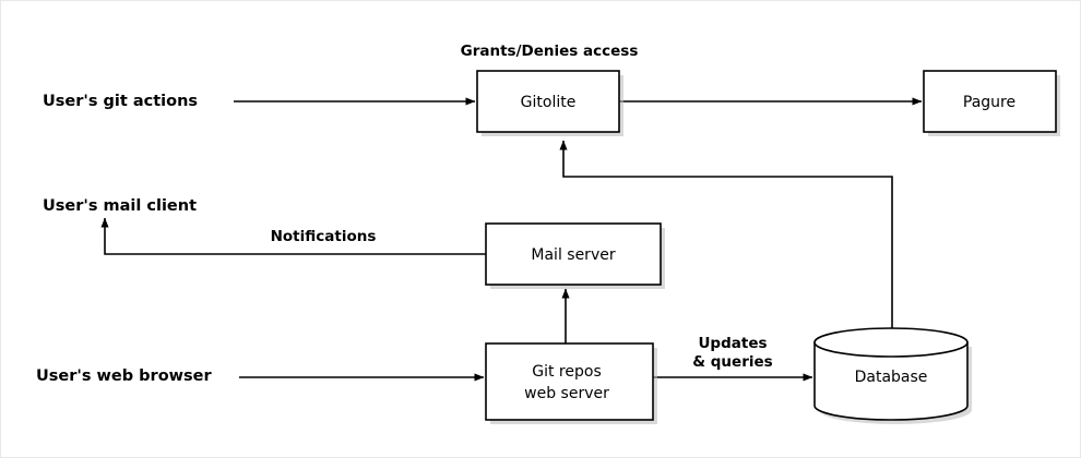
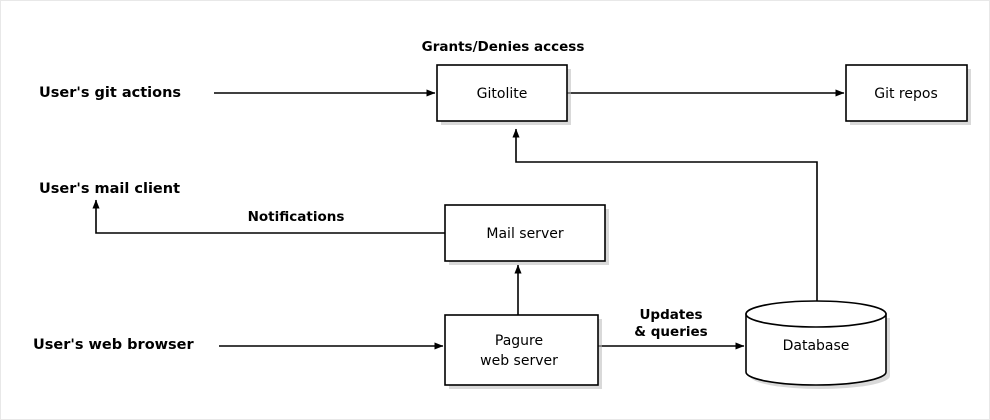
  Gitolite
- Pagure
+ Git repos
  Mail server
- Git repos
+ Pagure
  web server
  Database
  User's git actions
  User's mail client
  User's web browser
  Grants/Denies access
  Notifications
  Updates
  & queries
